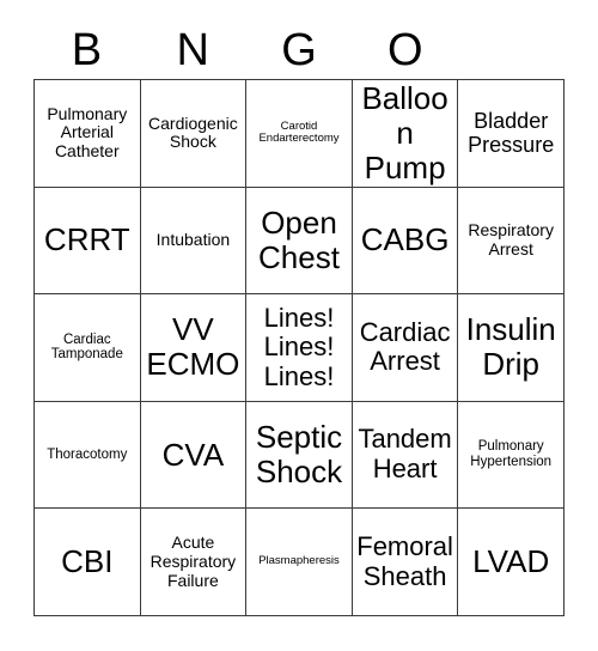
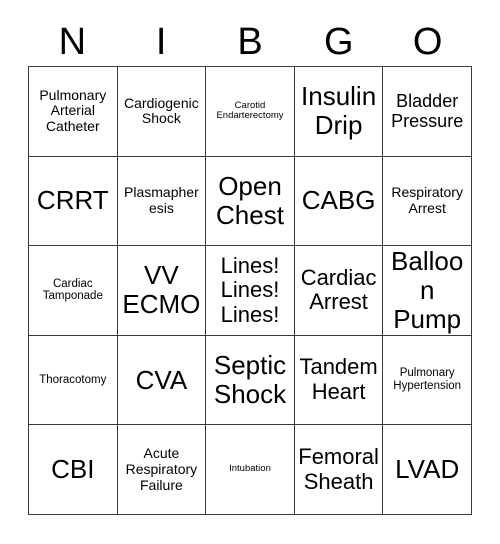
- B
+ N
+ I
- N
+ B
  G
  O
  Pulmonary Arterial Catheter
  Cardiogenic Shock
  Carotid Endarterectomy
- Balloon Pump
+ Insulin Drip
  Bladder Pressure
  CRRT
- Intubation
+ Plasmapheresis
  Open Chest
  CABG
  Respiratory Arrest
  Cardiac Tamponade
  VV ECMO
  Lines! Lines! Lines!
  Cardiac Arrest
- Insulin Drip
+ Balloon Pump
  Thoracotomy
  CVA
  Septic Shock
  Tandem Heart
  Pulmonary Hypertension
  CBI
  Acute Respiratory Failure
- Plasmapheresis
+ Intubation
  Femoral Sheath
  LVAD
